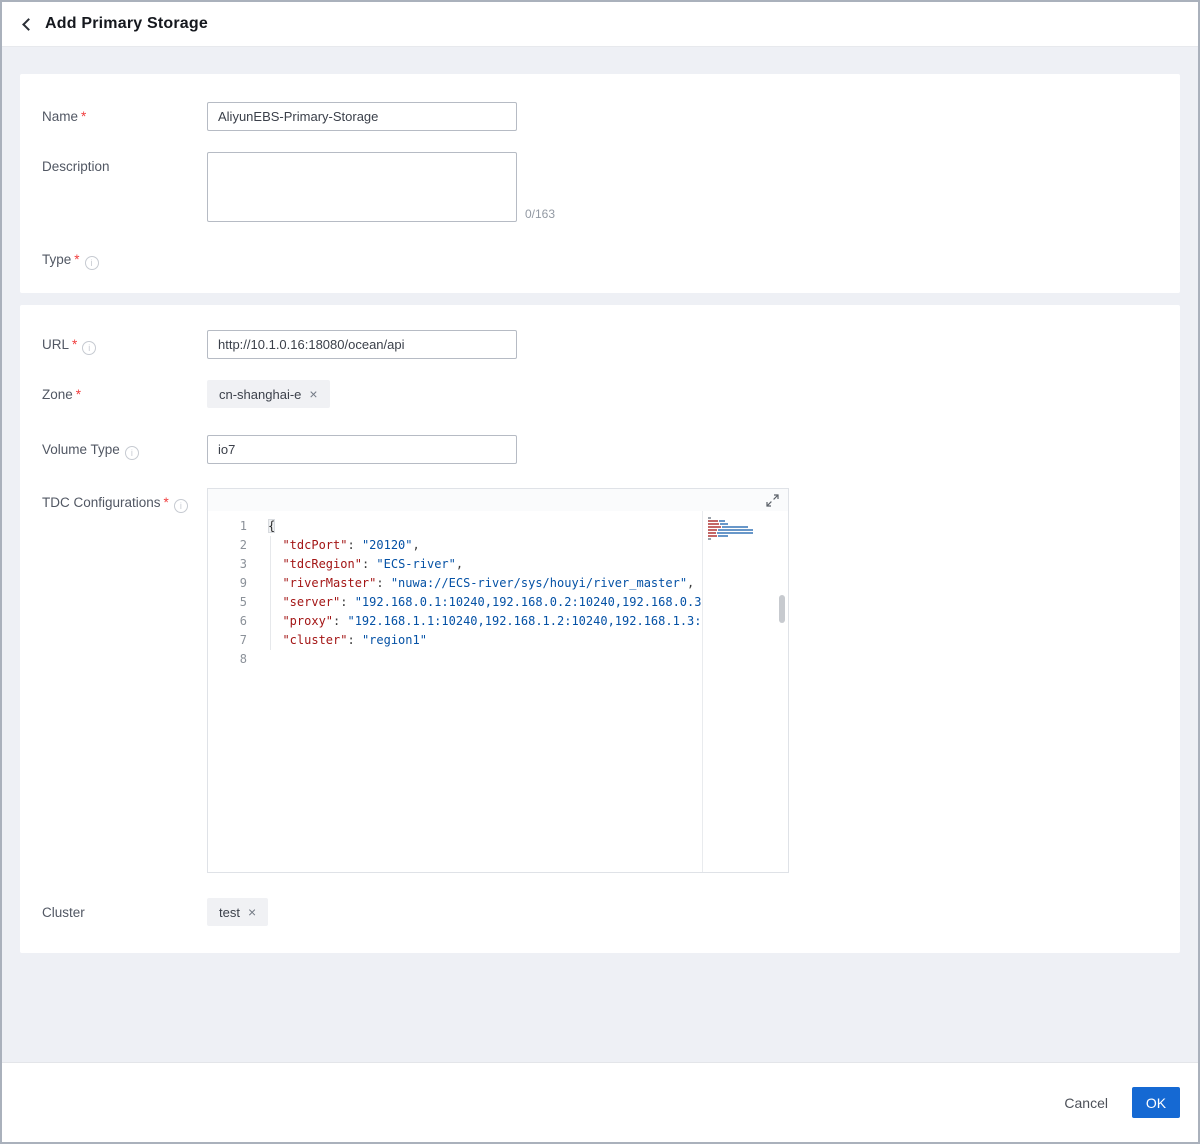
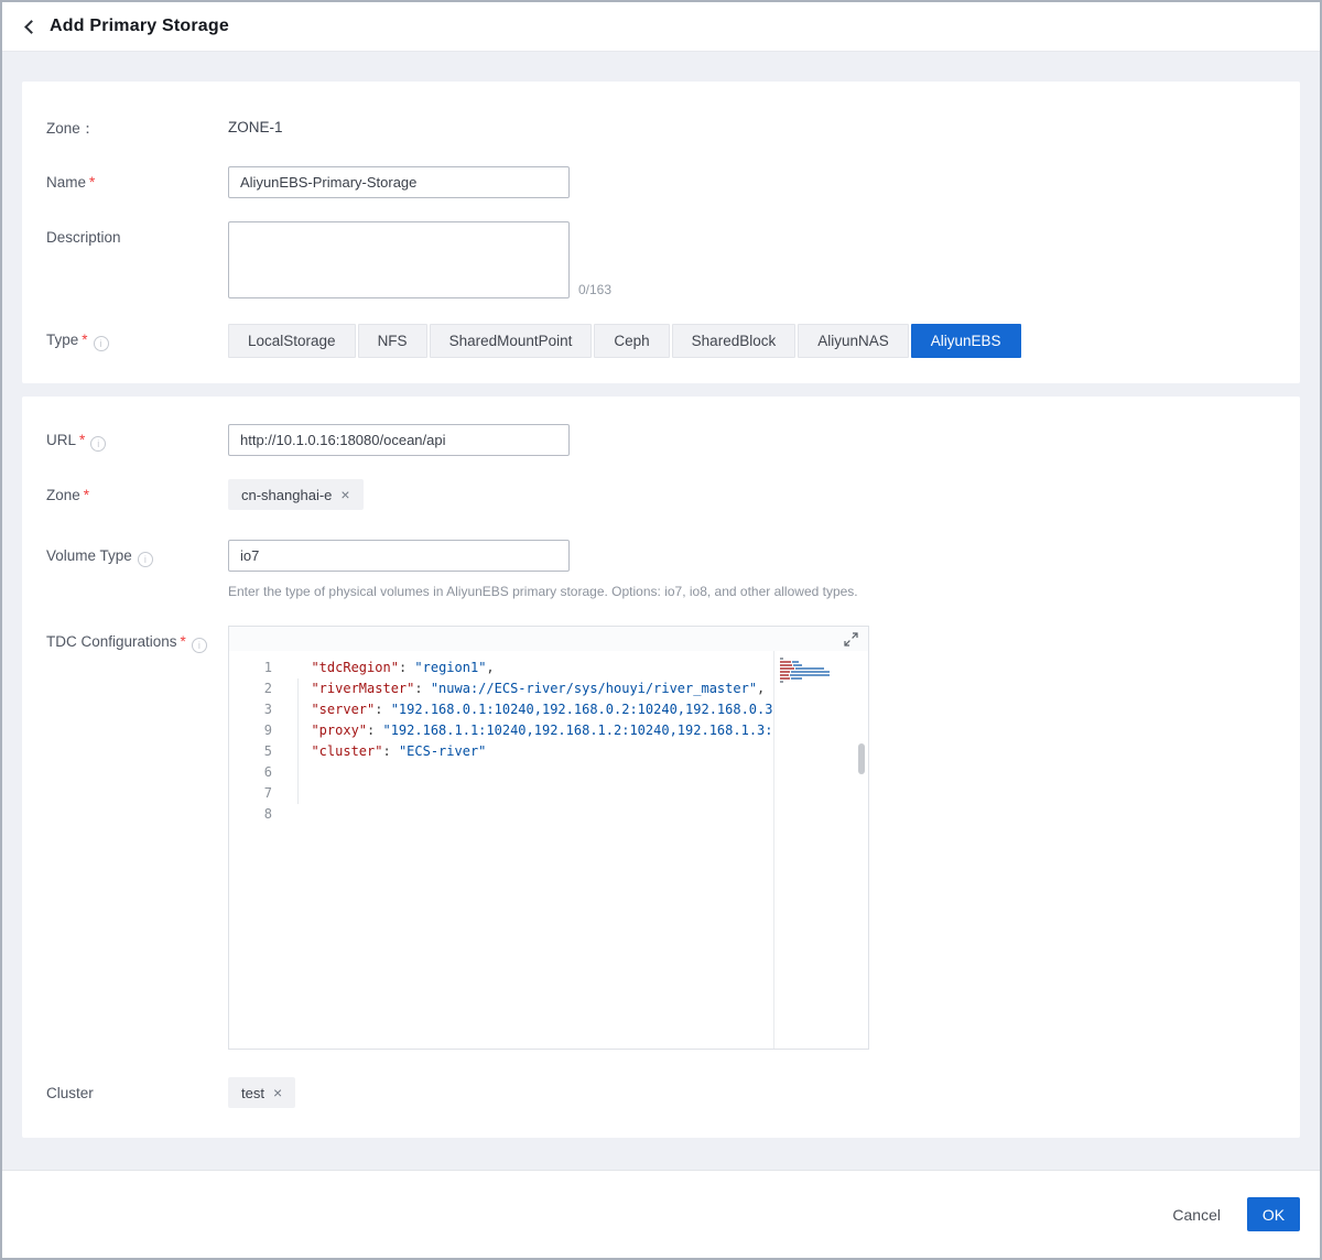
  Add Primary Storage
+ Zone：
+ ZONE-1
  Name *
  AliyunEBS-Primary-Storage
  Description
  0/163
  Type * i
+ LocalStorage
+ NFS
+ SharedMountPoint
+ Ceph
+ SharedBlock
+ AliyunNAS
+ AliyunEBS
  URL * i
  http://10.1.0.16:18080/ocean/api
  Zone *
  cn-shanghai-e
  ×
  Volume Type i
  io7
+ Enter the type of physical volumes in AliyunEBS primary storage. Options: io7, io8, and other allowed types.
  TDC Configurations * i
  1
  2
  3
  9
  5
  6
  7
  8
- {
- "tdcPort": "20120",
- "tdcRegion": "ECS-river",
+ "tdcRegion": "region1",
  "riverMaster": "nuwa://ECS-river/sys/houyi/river_master",
  "server": "192.168.0.1:10240,192.168.0.2:10240,192.168.0.3
  "proxy": "192.168.1.1:10240,192.168.1.2:10240,192.168.1.3:
- "cluster": "region1"
+ "cluster": "ECS-river"
  Cluster
  test
  ×
  Cancel
  OK
